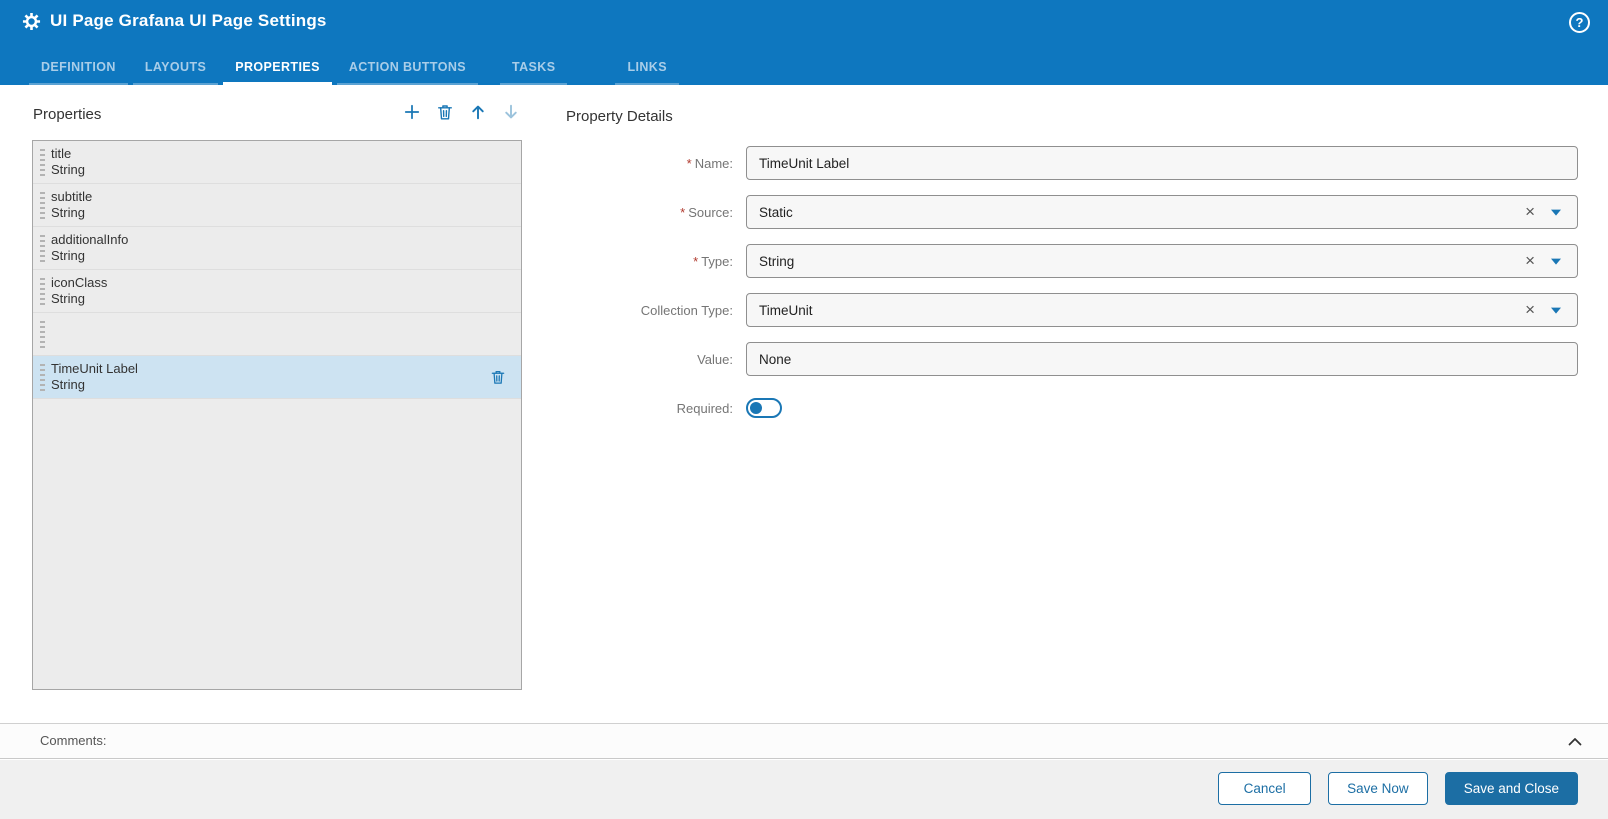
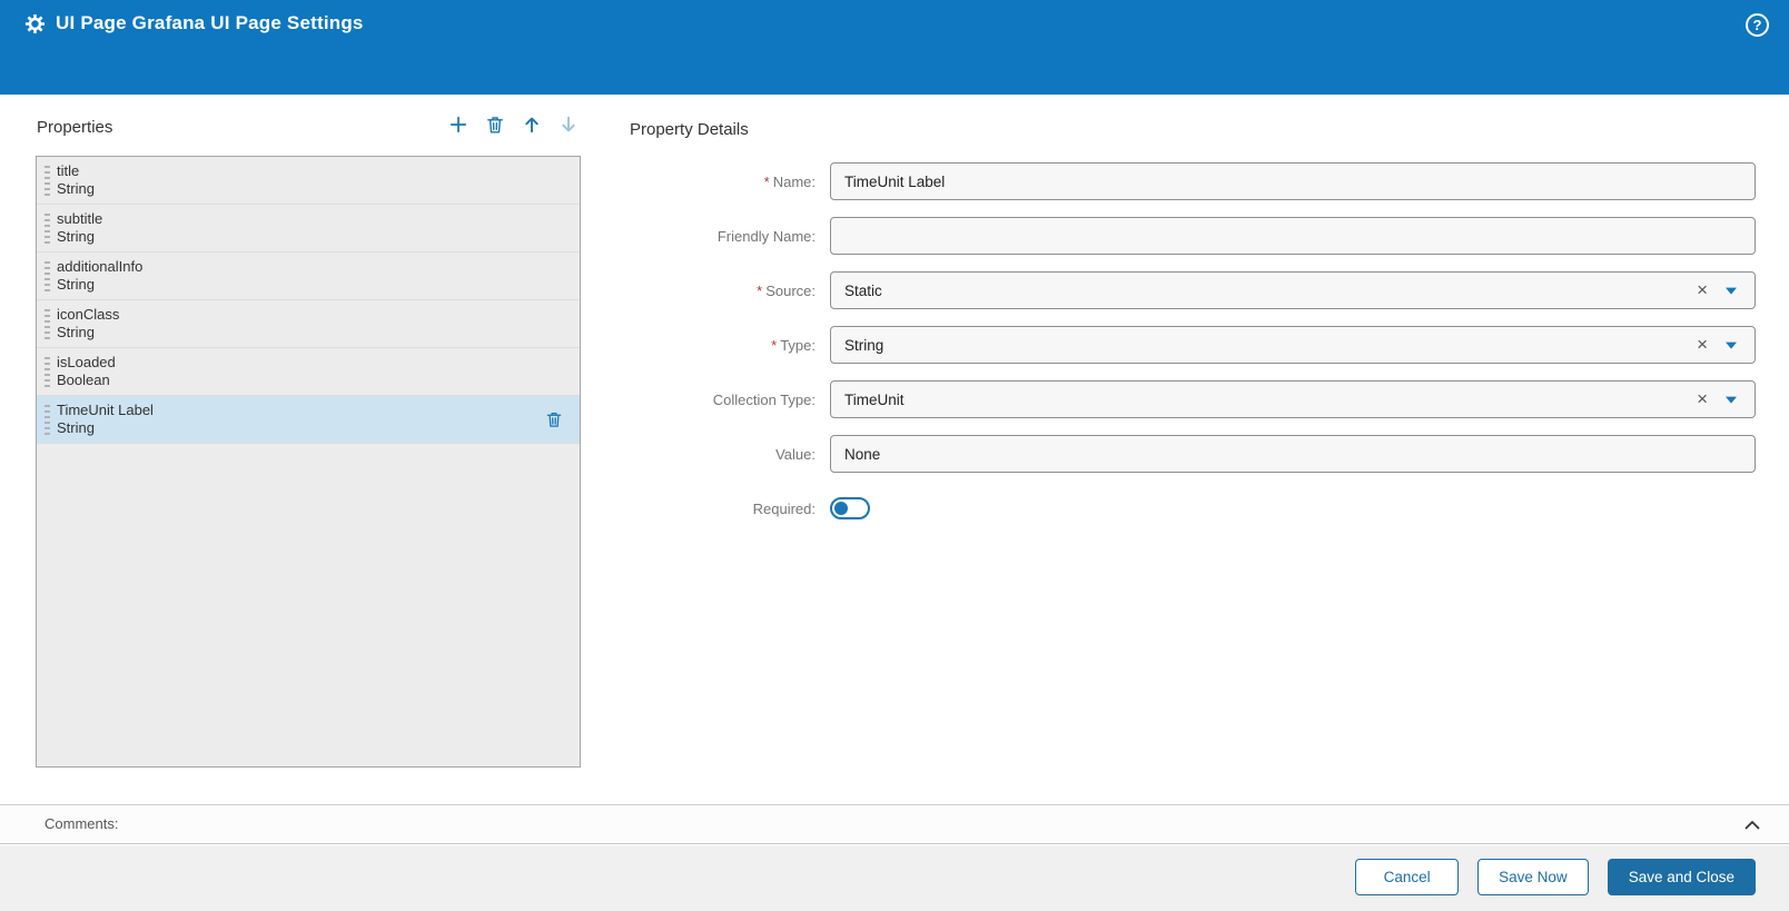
  UI Page Grafana UI Page Settings
  ?
- DEFINITION
- LAYOUTS
- PROPERTIES
- ACTION BUTTONS
- TASKS
- LINKS
  Properties
  title
  String
  subtitle
  String
  additionalInfo
  String
  iconClass
  String
+ isLoaded
+ Boolean
  TimeUnit Label
  String
  Property Details
  * Name:
  TimeUnit Label
+ Friendly Name:
  * Source:
  Static
  ×
  * Type:
  String
  ×
  Collection Type:
  TimeUnit
  ×
  Value:
  None
  Required:
  Comments:
  Cancel
  Save Now
  Save and Close
